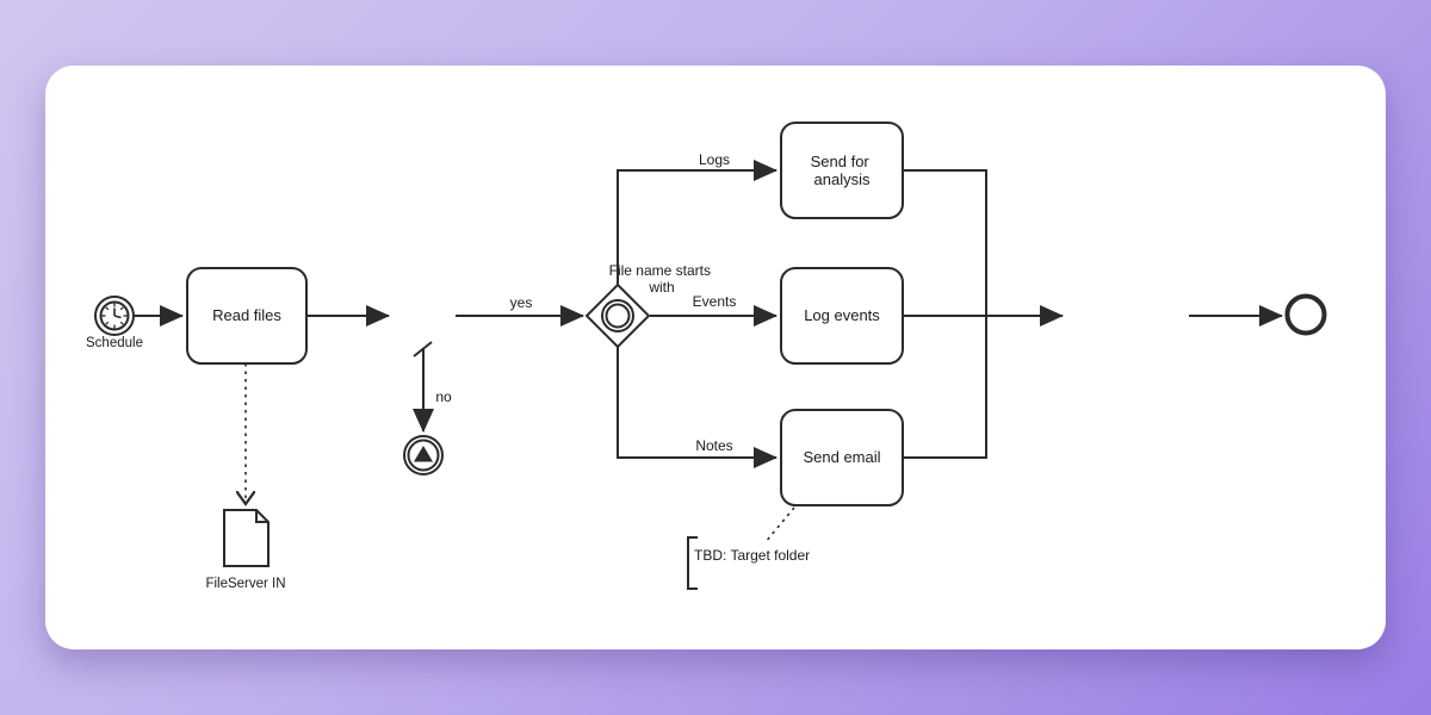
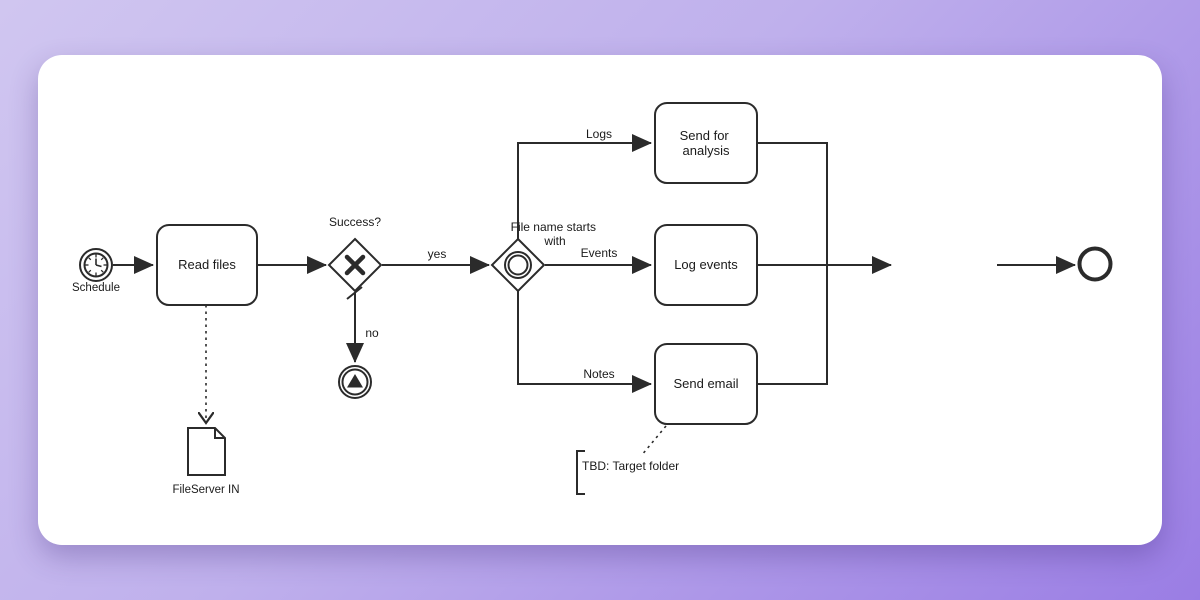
  Schedule
  Read files
+ Success?
  File name starts with
  yes
  no
  Logs
  Events
  Notes
  Send for analysis
  Log events
  Send email
  FileServer IN
  TBD: Target folder
